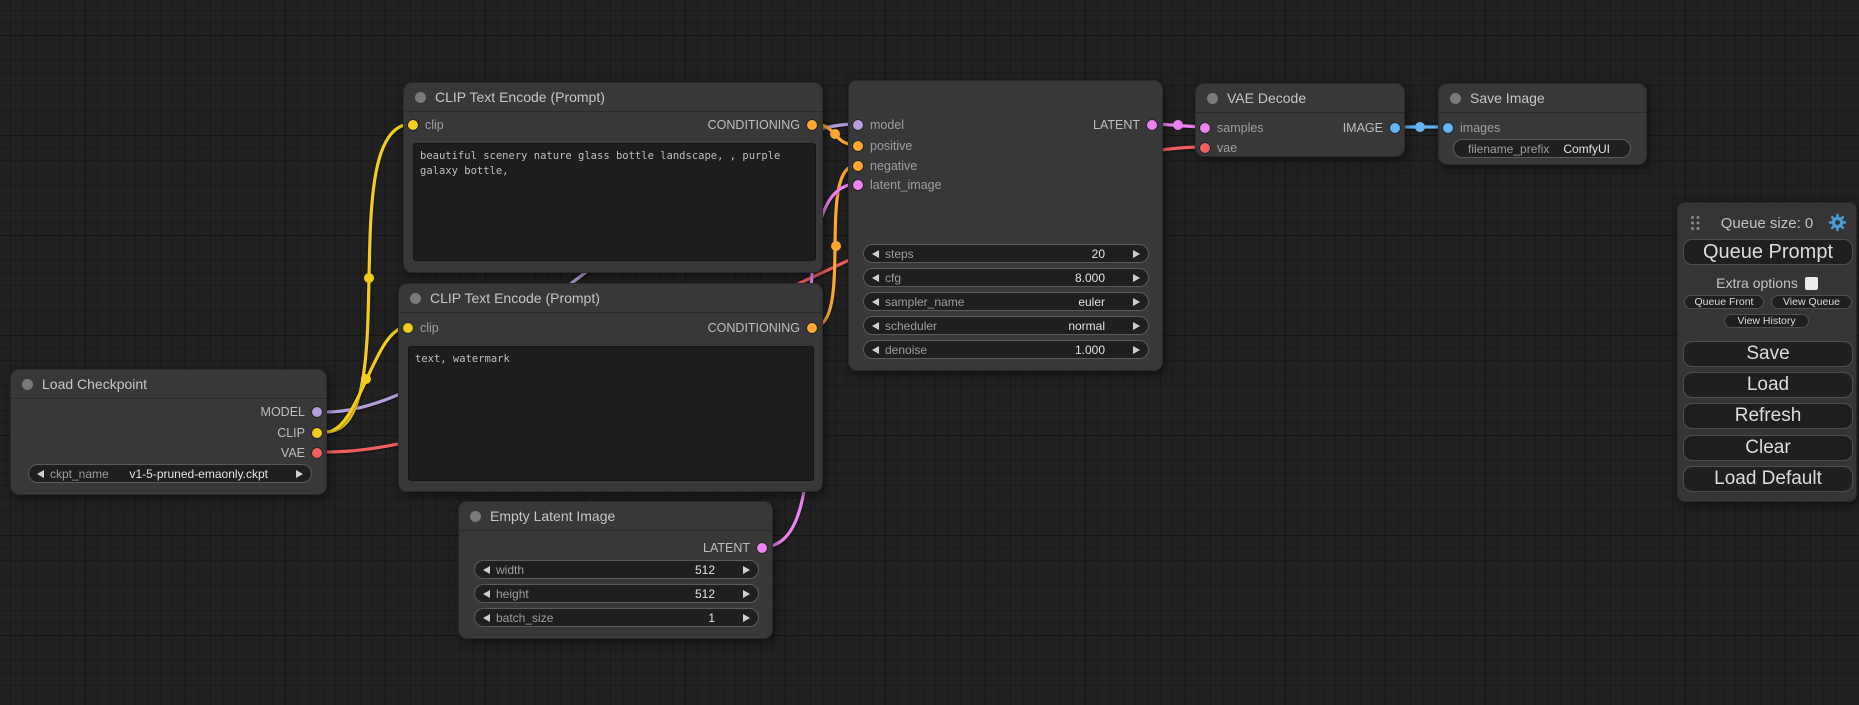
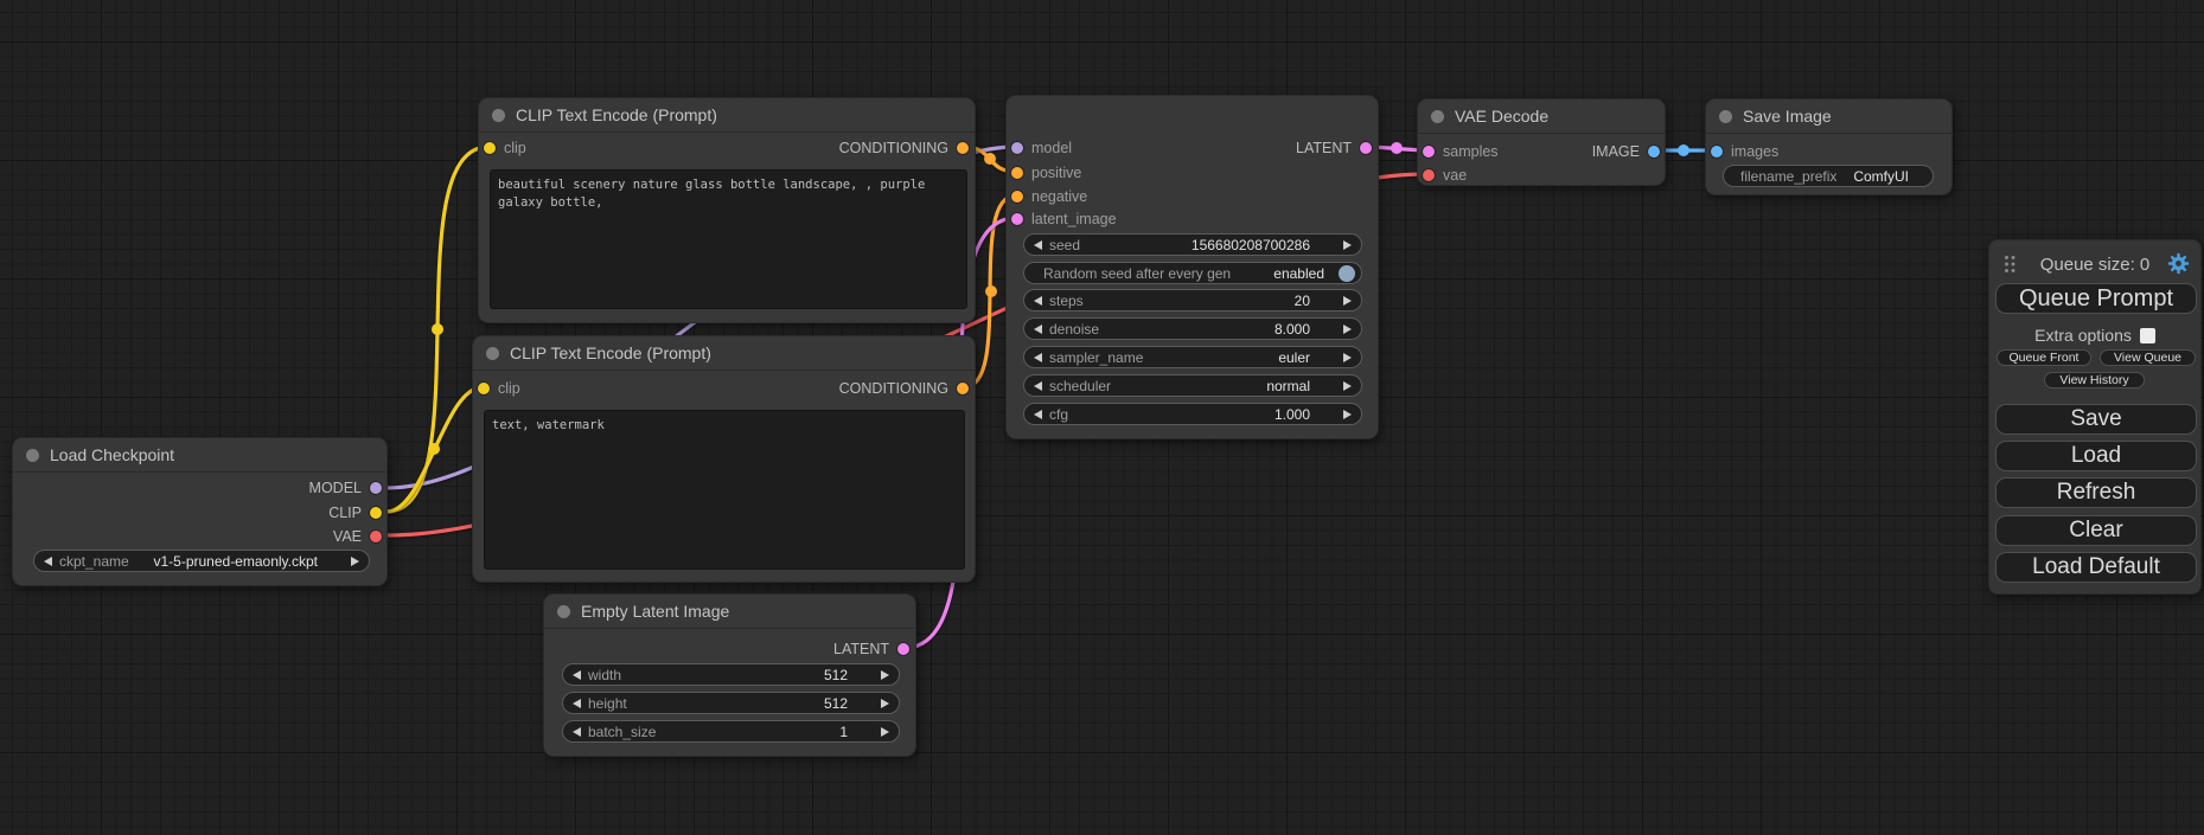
  Load Checkpoint
  MODEL
  CLIP
  VAE
  ckpt_name
  v1-5-pruned-emaonly.ckpt
  CLIP Text Encode (Prompt)
  clip
  CONDITIONING
  beautiful scenery nature glass bottle landscape, , purple galaxy bottle,
  CLIP Text Encode (Prompt)
  clip
  CONDITIONING
  text, watermark
  model
  positive
  negative
  latent_image
  LATENT
+ seed
+ 156680208700286
+ Random seed after every gen
+ enabled
  steps
  20
- cfg
+ denoise
  8.000
  sampler_name
  euler
  scheduler
  normal
- denoise
+ cfg
  1.000
  Empty Latent Image
  LATENT
  width
  512
  height
  512
  batch_size
  1
  VAE Decode
  samples
  vae
  IMAGE
  Save Image
  images
  filename_prefix
  ComfyUI
  Queue size: 0
  Queue Prompt
  Extra options
  Queue Front
  View Queue
  View History
  Save
  Load
  Refresh
  Clear
  Load Default
